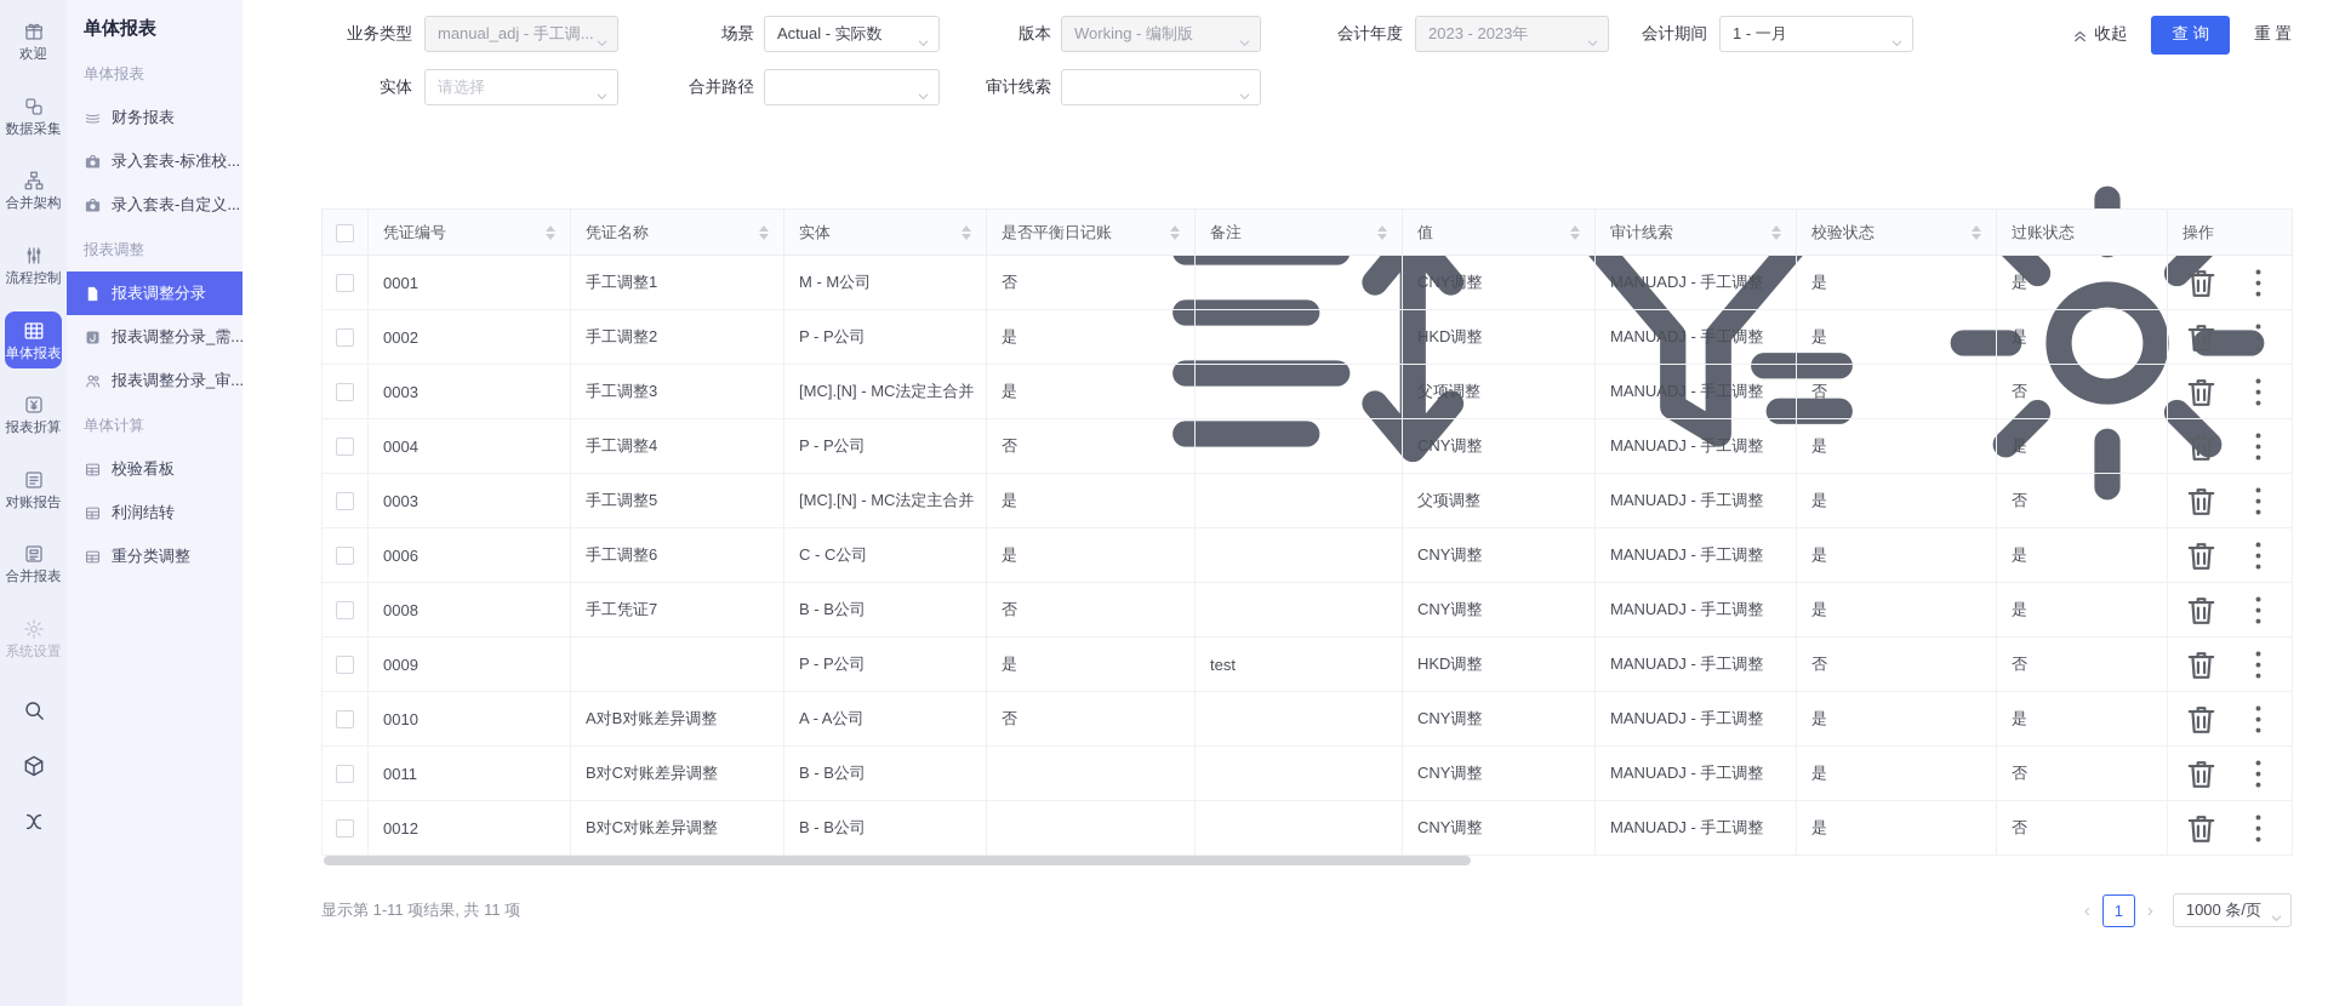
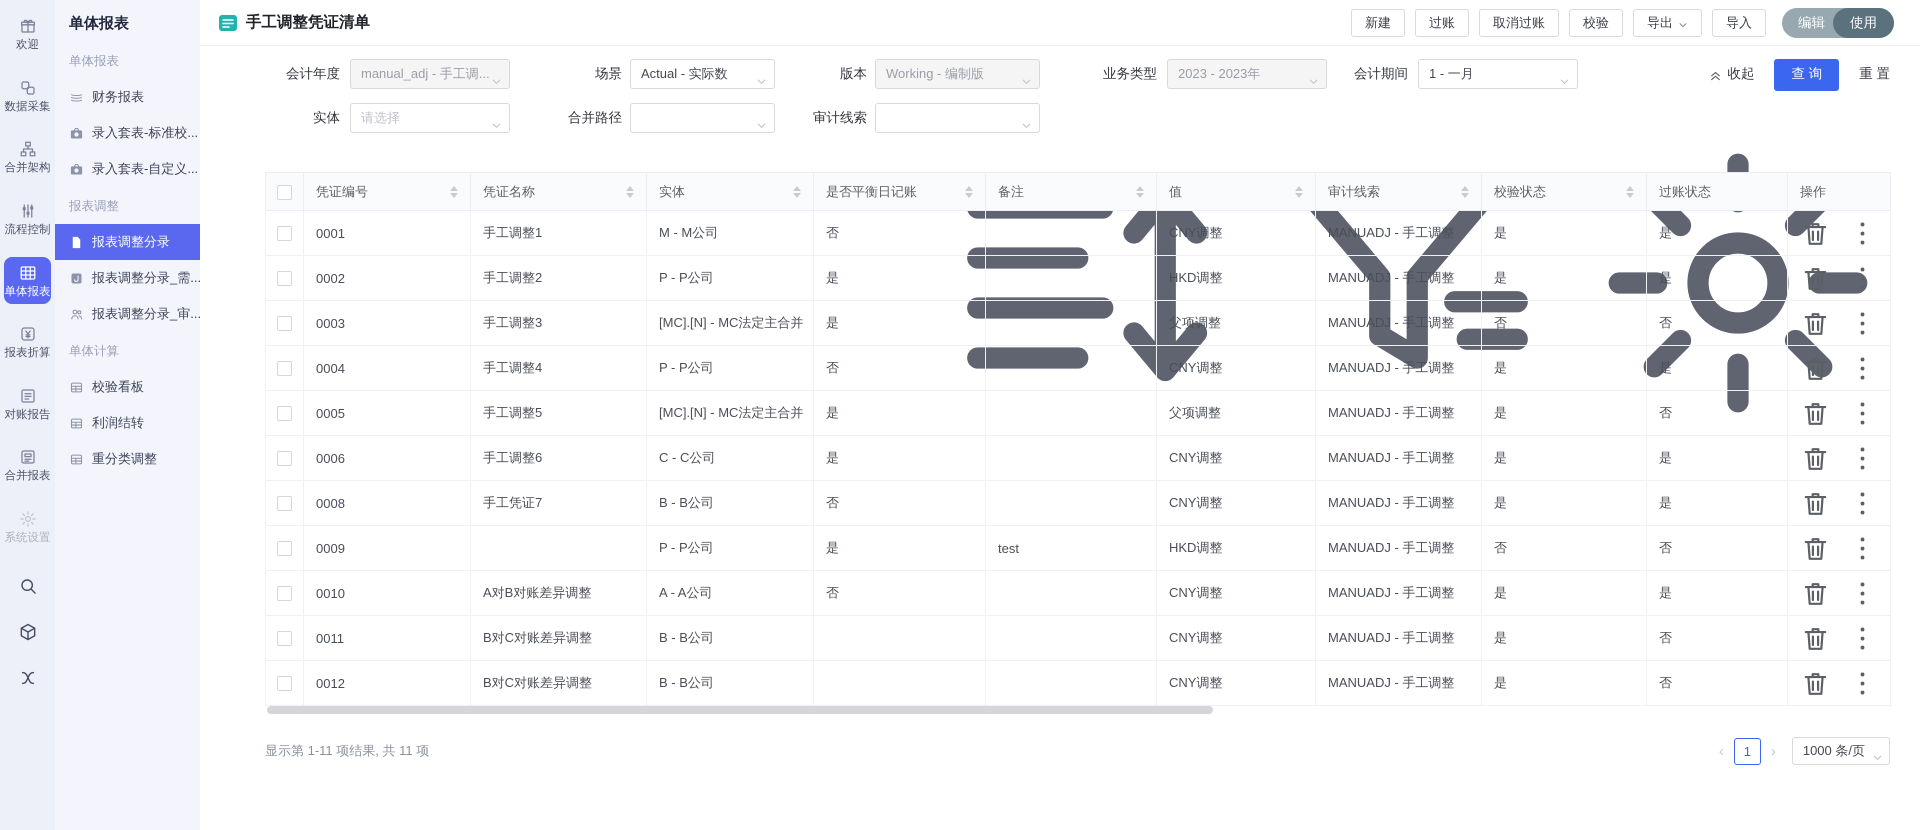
  欢迎
  数据采集
  合并架构
  流程控制
  单体报表
  报表折算
  对账报告
  合并报表
  系统设置
  单体报表
  单体报表
  财务报表
  录入套表-标准校...
  录入套表-自定义...
  报表调整
  报表调整分录
  报表调整分录_需...
  报表调整分录_审...
  单体计算
  校验看板
  利润结转
  重分类调整
+ 手工调整凭证清单
+ 新建
+ 过账
+ 取消过账
+ 校验
+ 导出
+ 导入
+ 编辑
+ 使用
  收起
  查 询
  重 置
- 业务类型
+ 会计年度
  manual_adj - 手工调...
  场景
  Actual - 实际数
  版本
  Working - 编制版
- 会计年度
+ 业务类型
  2023 - 2023年
  会计期间
  1 - 一月
  实体
  请选择
  合并路径
  审计线索
  	凭证编号	凭证名称	实体	是否平衡日记账	备注	值	审计线索	校验状态	过账状态	操作
  	0001	手工调整1	M - M公司	否		CNY调整	MANUADJ - 手工调整	是	是
  	0002	手工调整2	P - P公司	是		HKD调整	MANUADJ - 手工调整	是	是
  	0003	手工调整3	[MC].[N] - MC法定主合并	是		父项调整	MANUADJ - 手工调整	否	否
  	0004	手工调整4	P - P公司	否		CNY调整	MANUADJ - 手工调整	是	是
- 	0003	手工调整5	[MC].[N] - MC法定主合并	是		父项调整	MANUADJ - 手工调整	是	否
+ 	0005	手工调整5	[MC].[N] - MC法定主合并	是		父项调整	MANUADJ - 手工调整	是	否
  	0006	手工调整6	C - C公司	是		CNY调整	MANUADJ - 手工调整	是	是
  	0008	手工凭证7	B - B公司	否		CNY调整	MANUADJ - 手工调整	是	是
  	0009		P - P公司	是	test	HKD调整	MANUADJ - 手工调整	否	否
  	0010	A对B对账差异调整	A - A公司	否		CNY调整	MANUADJ - 手工调整	是	是
  	0011	B对C对账差异调整	B - B公司			CNY调整	MANUADJ - 手工调整	是	否
  	0012	B对C对账差异调整	B - B公司			CNY调整	MANUADJ - 手工调整	是	否
  显示第 1-11 项结果, 共 11 项
  ‹
  1
  ›
  1000 条/页
